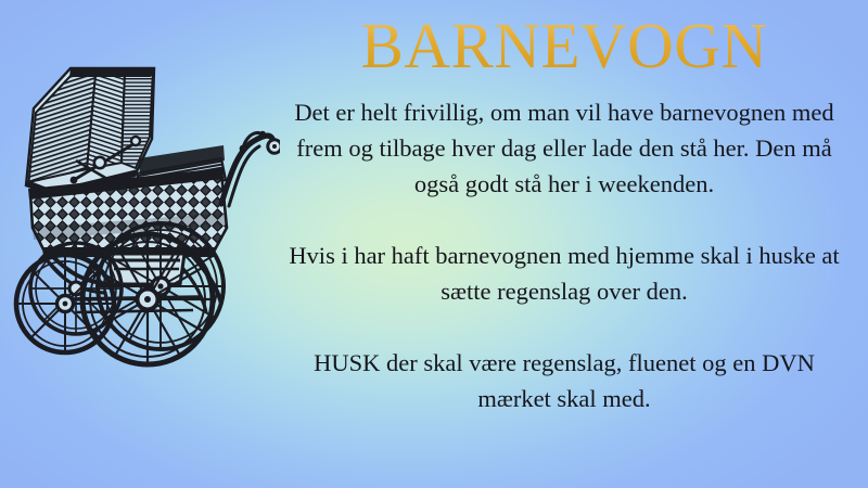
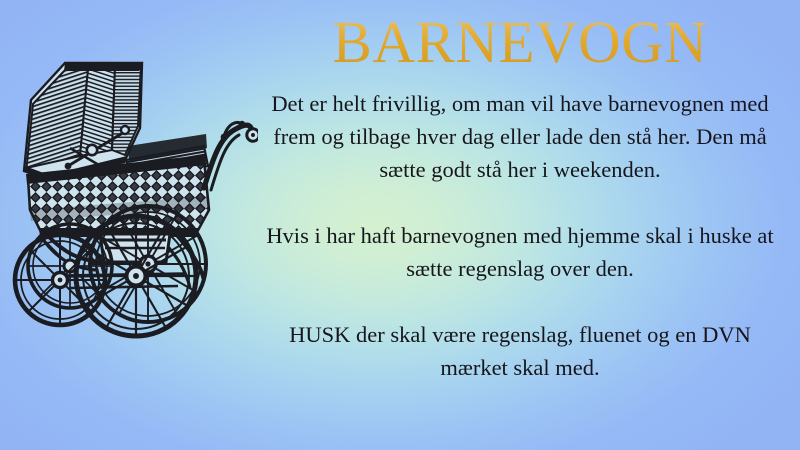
  BARNEVOGN
- Det er helt frivillig, om man vil have barnevognen med frem og tilbage hver dag eller lade den stå her. Den må også godt stå her i weekenden.
+ Det er helt frivillig, om man vil have barnevognen med frem og tilbage hver dag eller lade den stå her. Den må sætte godt stå her i weekenden.
  Hvis i har haft barnevognen med hjemme skal i huske at sætte regenslag over den.
  HUSK der skal være regenslag, fluenet og en DVN mærket skal med.
